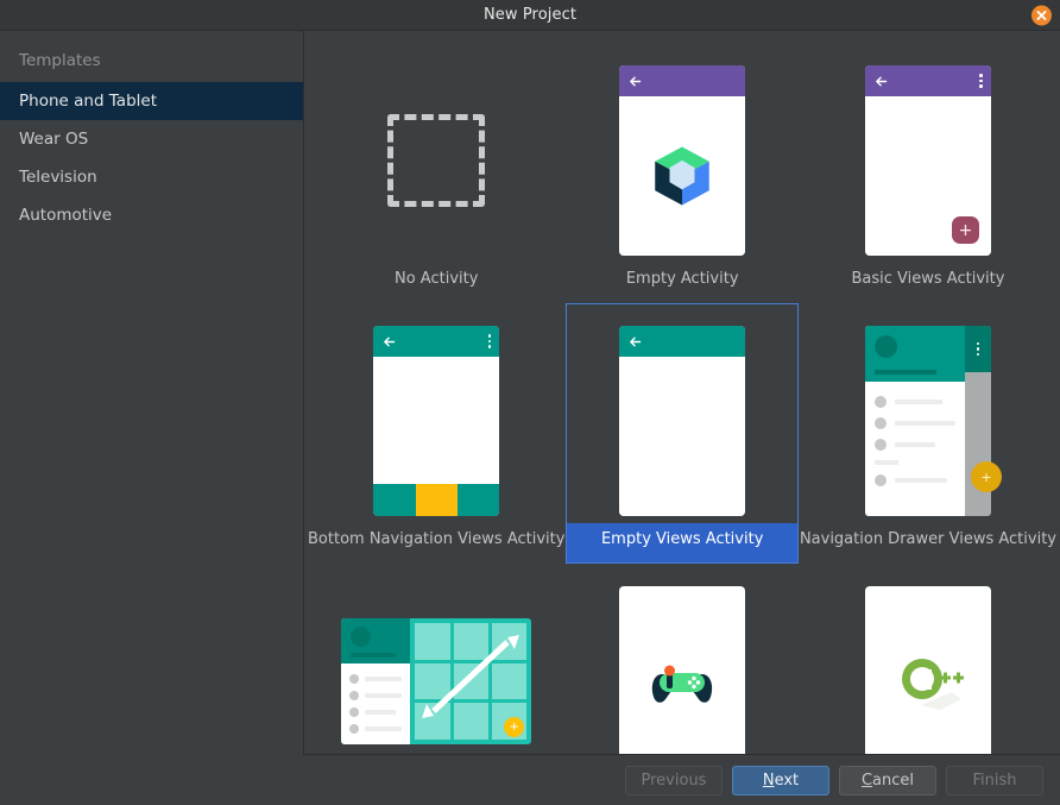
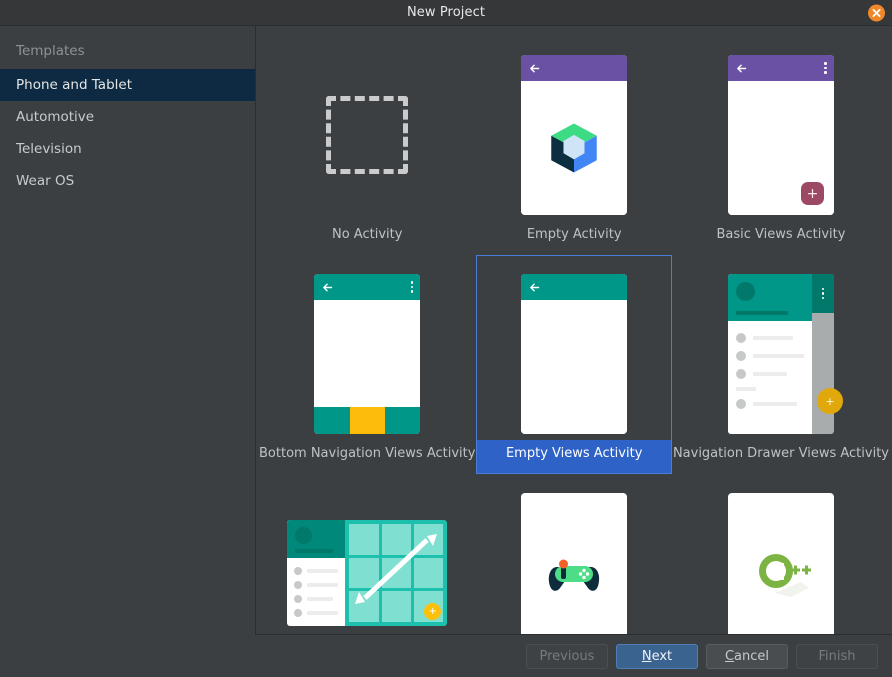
  New Project
  Templates
  Phone and Tablet
- Wear OS
+ Automotive
  Television
- Automotive
+ Wear OS
  No Activity
  Empty Activity
  +
  Basic Views Activity
  Bottom Navigation Views Activity
  Empty Views Activity
  +
  Navigation Drawer Views Activity
  +
  Previous
  Next
  Cancel
  Finish
